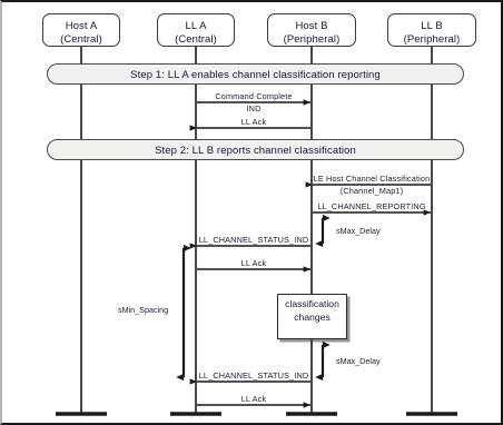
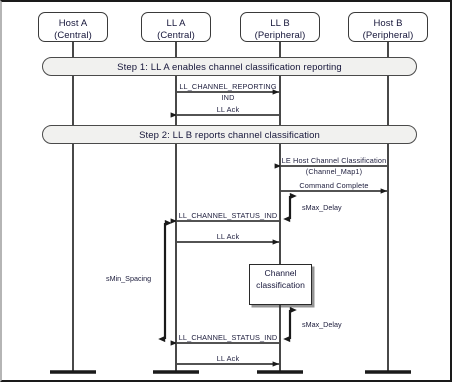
  Host A
  (Central)
  LL A
  (Central)
- Host B
+ LL B
  (Peripheral)
- LL B
+ Host B
  (Peripheral)
  Step 1: LL A enables channel classification reporting
  Step 2: LL B reports channel classification
+ Channel
  classification
- changes
- Command Complete
+ LL_CHANNEL_REPORTING
  IND
  LL Ack
  LE Host Channel Classification
  (Channel_Map1)
- LL_CHANNEL_REPORTING
+ Command Complete
  LL_CHANNEL_STATUS_IND
  LL Ack
  LL_CHANNEL_STATUS_IND
  LL Ack
  sMax_Delay
  sMin_Spacing
  sMax_Delay
